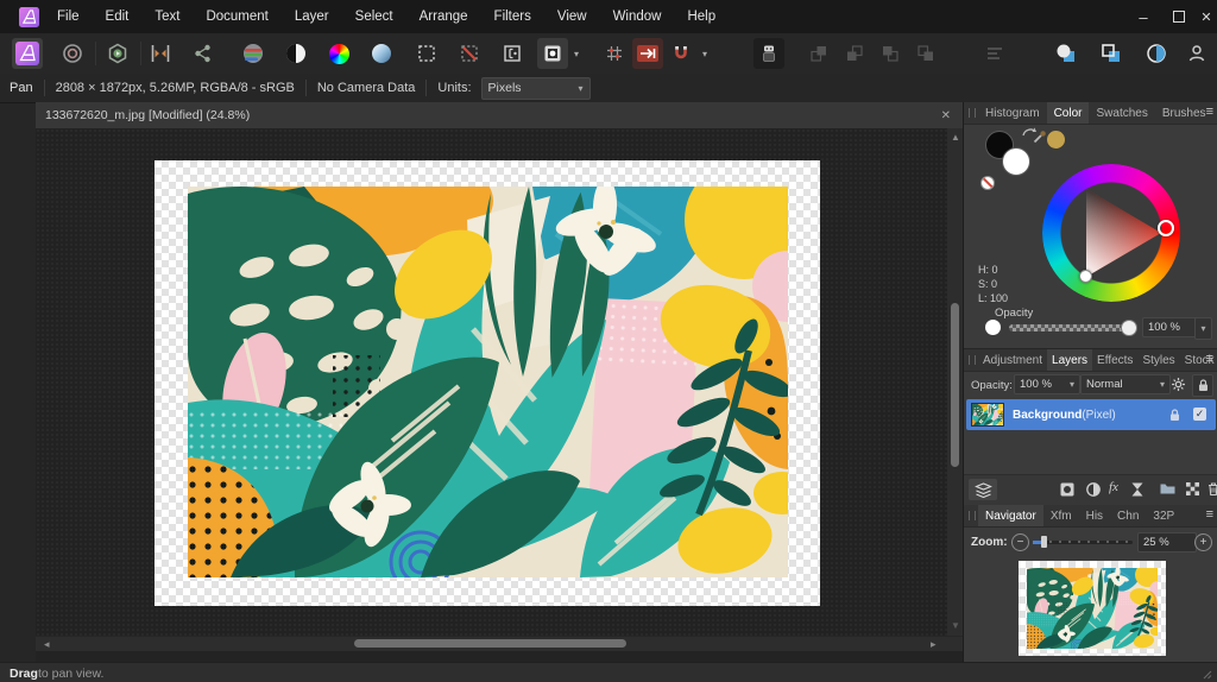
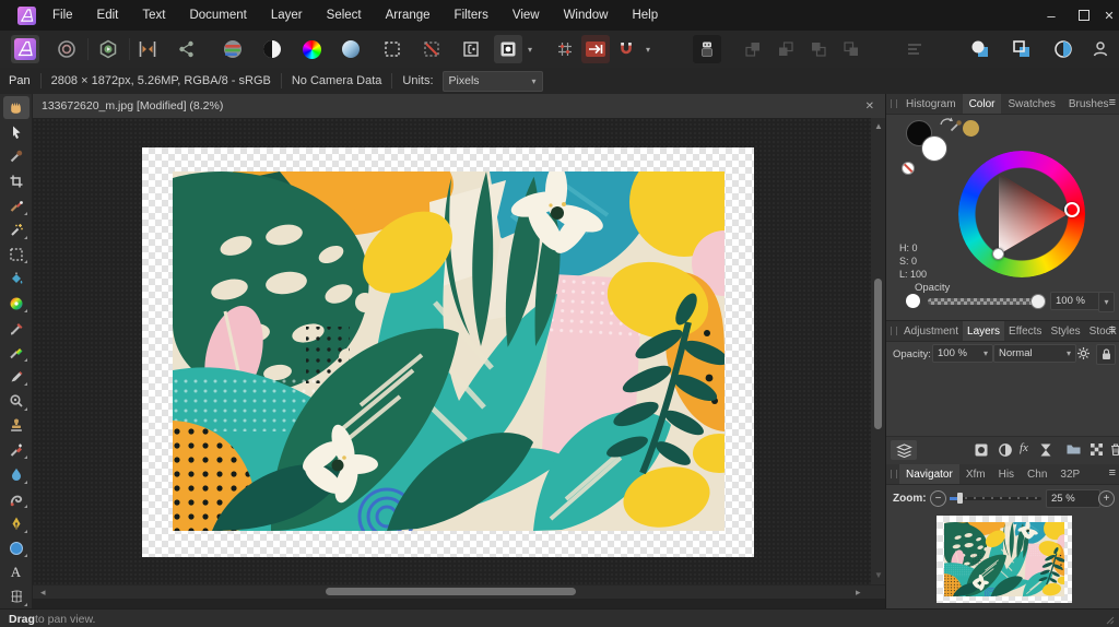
  File
  Edit
  Text
  Document
  Layer
  Select
  Arrange
  Filters
  View
  Window
  Help
  –
  ✕
  ▾
  ▾
  Pan
  2808 × 1872px, 5.26MP, RGBA/8 - sRGB
  No Camera Data
  Units:
  Pixels
  ▾
+ A
- 133672620_m.jpg [Modified] (24.8%)
+ 133672620_m.jpg [Modified] (8.2%)
  ✕
  ▲
  ▼
  ◂
  ▸
  Histogram
  Color
  Swatches
  Brushes
  ≡
  H: 0
  S: 0
  L: 100
  Opacity
  100 %
  ▾
  Adjustment
  Layers
  Effects
  Styles
  Stock
  ≡
  Opacity:
  100 %
  ▾
  Normal
  ▾
- Background
- (Pixel)
- ✓
  fx
  Navigator
  Xfm
  His
  Chn
  32P
  ≡
  Zoom:
  −
  25 %
  +
  Drag
  to pan view.
